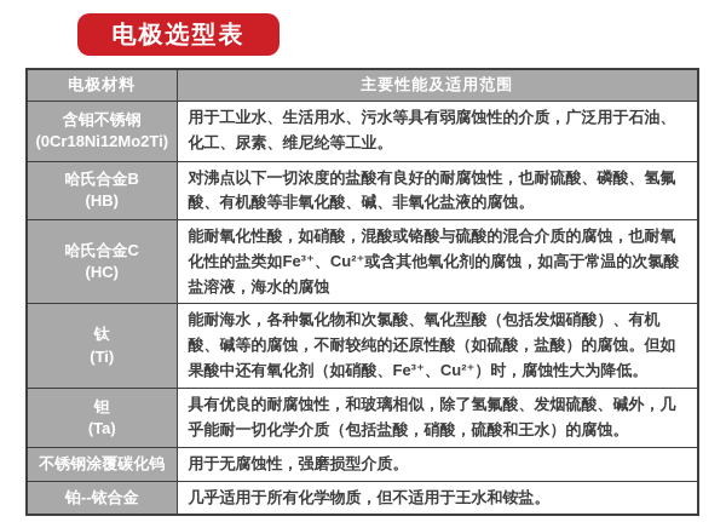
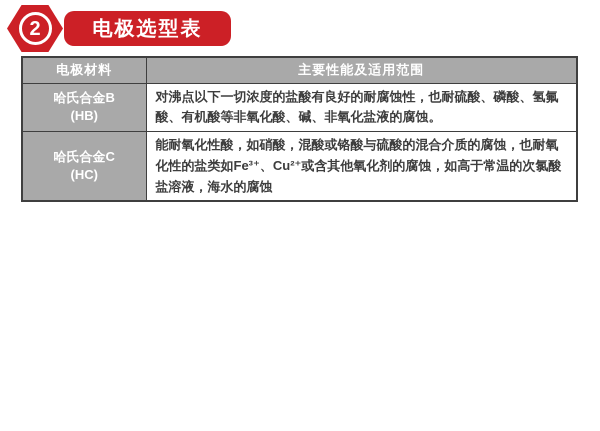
+ 2
  电极选型表
  电极材料	主要性能及适用范围
- 含钼不锈钢 (0Cr18Ni12Mo2Ti)	用于工业水、生活用水、污水等具有弱腐蚀性的介质，广泛用于石油、化工、尿素、维尼纶等工业。
  哈氏合金B (HB)	对沸点以下一切浓度的盐酸有良好的耐腐蚀性，也耐硫酸、磷酸、氢氟酸、有机酸等非氧化酸、碱、非氧化盐液的腐蚀。
  哈氏合金C (HC)	能耐氧化性酸，如硝酸，混酸或铬酸与硫酸的混合介质的腐蚀，也耐氧化性的盐类如Fe³⁺、Cu²⁺或含其他氧化剂的腐蚀，如高于常温的次氯酸盐溶液，海水的腐蚀
- 钛 (Ti)	能耐海水，各种氯化物和次氯酸、氧化型酸（包括发烟硝酸）、有机酸、碱等的腐蚀，不耐较纯的还原性酸（如硫酸，盐酸）的腐蚀。但如果酸中还有氧化剂（如硝酸、Fe³⁺、Cu²⁺）时，腐蚀性大为降低。
- 钽 (Ta)	具有优良的耐腐蚀性，和玻璃相似，除了氢氟酸、发烟硫酸、碱外，几乎能耐一切化学介质（包括盐酸，硝酸，硫酸和王水）的腐蚀。
- 不锈钢涂覆碳化钨	用于无腐蚀性，强磨损型介质。
- 铂--铱合金	几乎适用于所有化学物质，但不适用于王水和铵盐。
